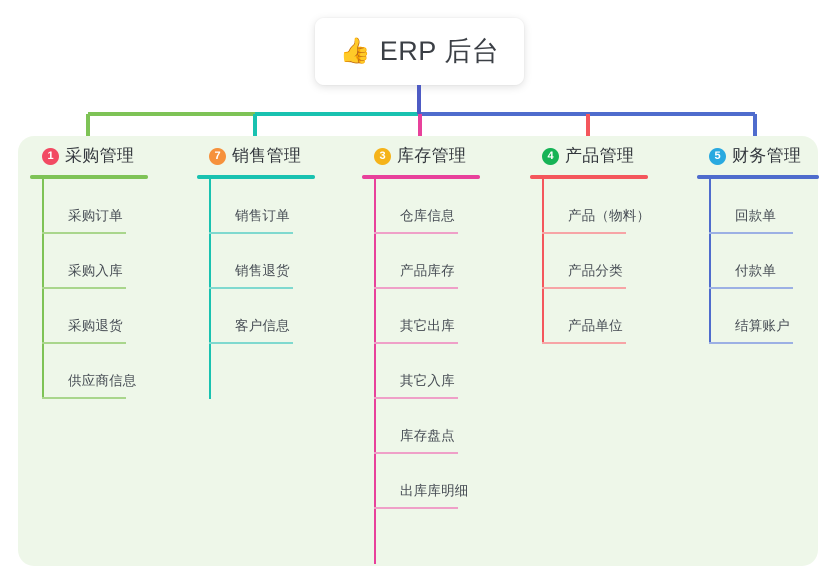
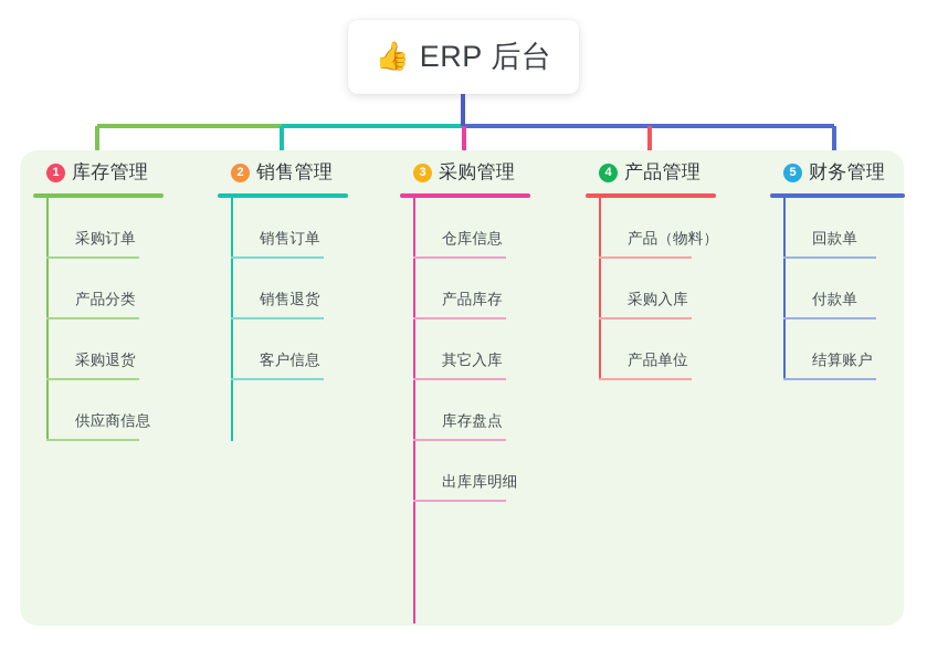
  👍
  ERP 后台
  1
- 采购管理
+ 库存管理
  采购订单
- 采购入库
+ 产品分类
  采购退货
  供应商信息
- 7
+ 2
  销售管理
  销售订单
  销售退货
  客户信息
  3
- 库存管理
+ 采购管理
  仓库信息
  产品库存
- 其它出库
  其它入库
  库存盘点
  出库库明细
  4
  产品管理
  产品（物料）
- 产品分类
+ 采购入库
  产品单位
  5
  财务管理
  回款单
  付款单
  结算账户
